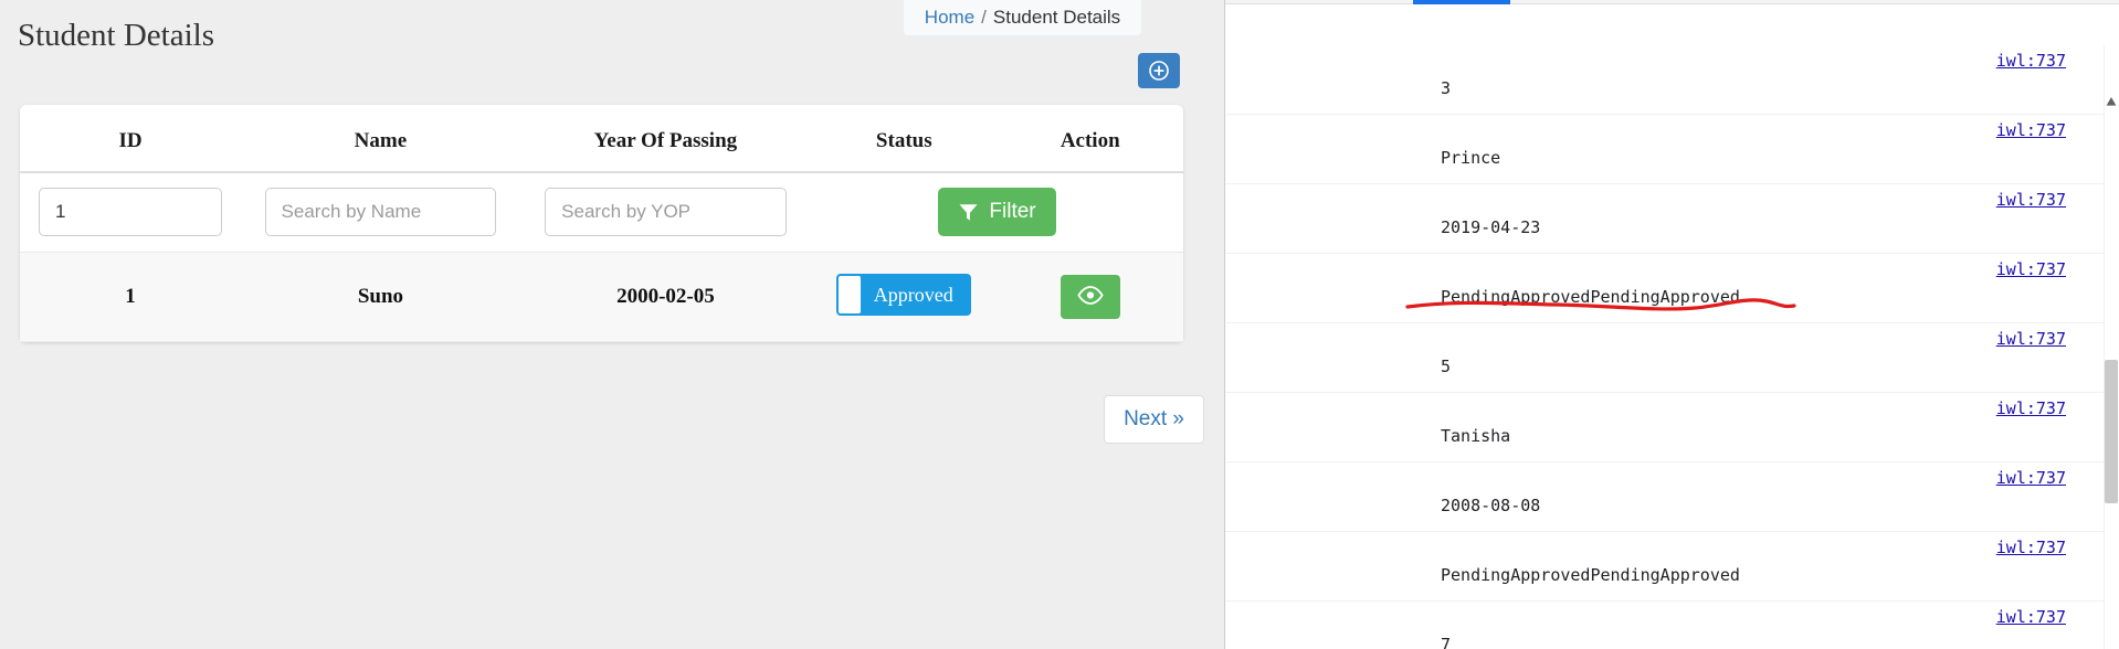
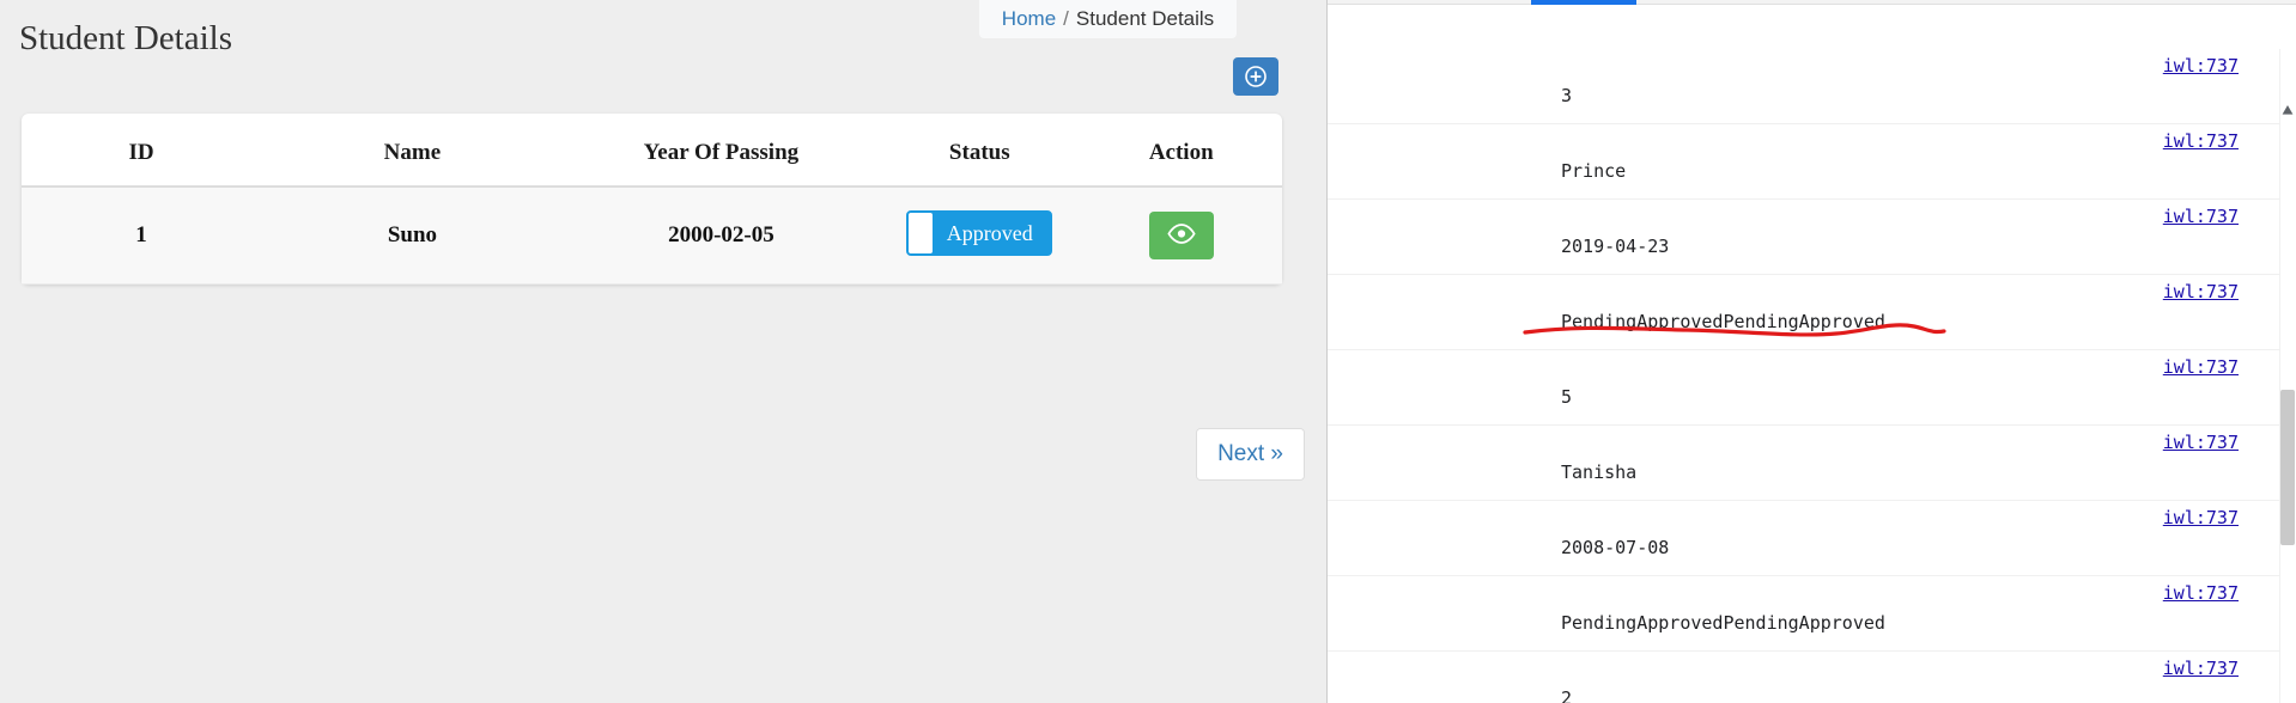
  Home
  /
  Student Details
  Student Details
  ID	Name	Year Of Passing	Status	Action
- 1	Search by Name	Search by YOP	Filter
  1	Suno	2000-02-05	Approved
  Next »
  iwl:737
  3
  iwl:737
  Prince
  iwl:737
  2019-04-23
  iwl:737
  PendingApprovedPendingApproved
  iwl:737
  5
  iwl:737
  Tanisha
  iwl:737
- 2008-08-08
+ 2008-07-08
  iwl:737
  PendingApprovedPendingApproved
  iwl:737
- 7
+ 2
